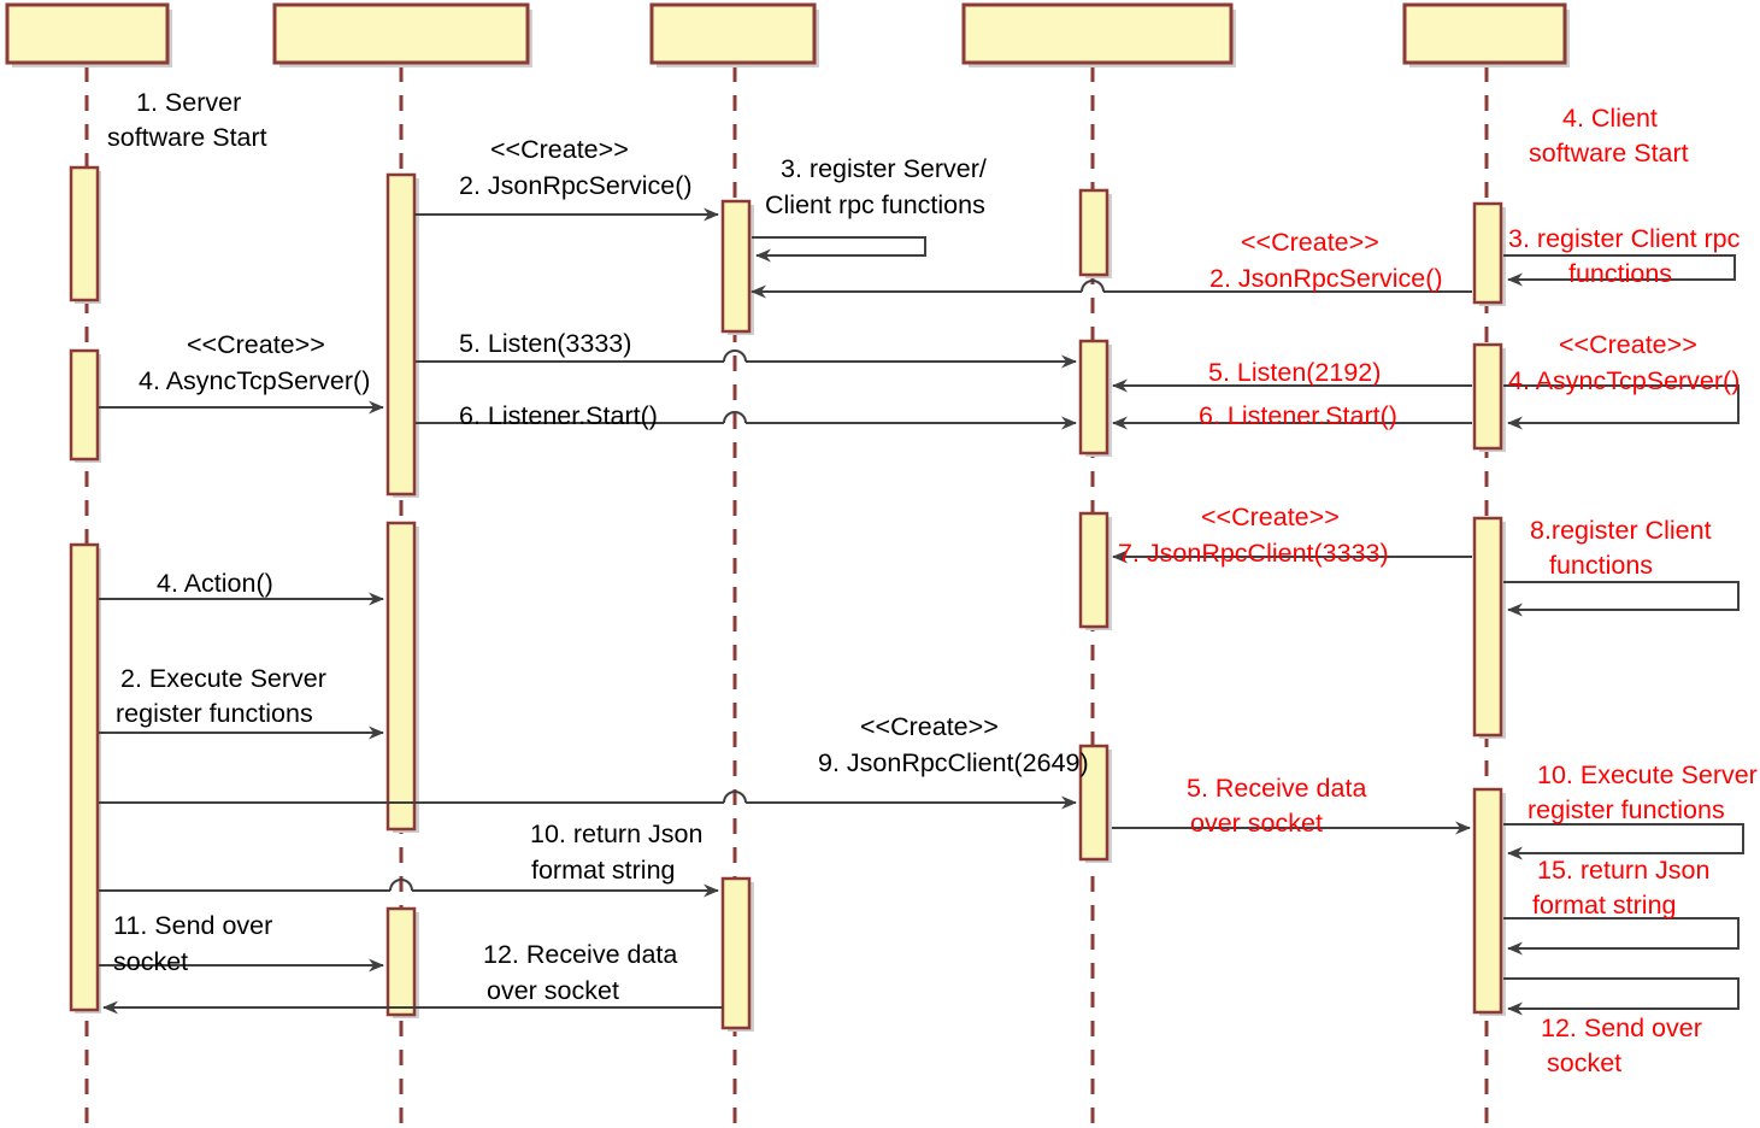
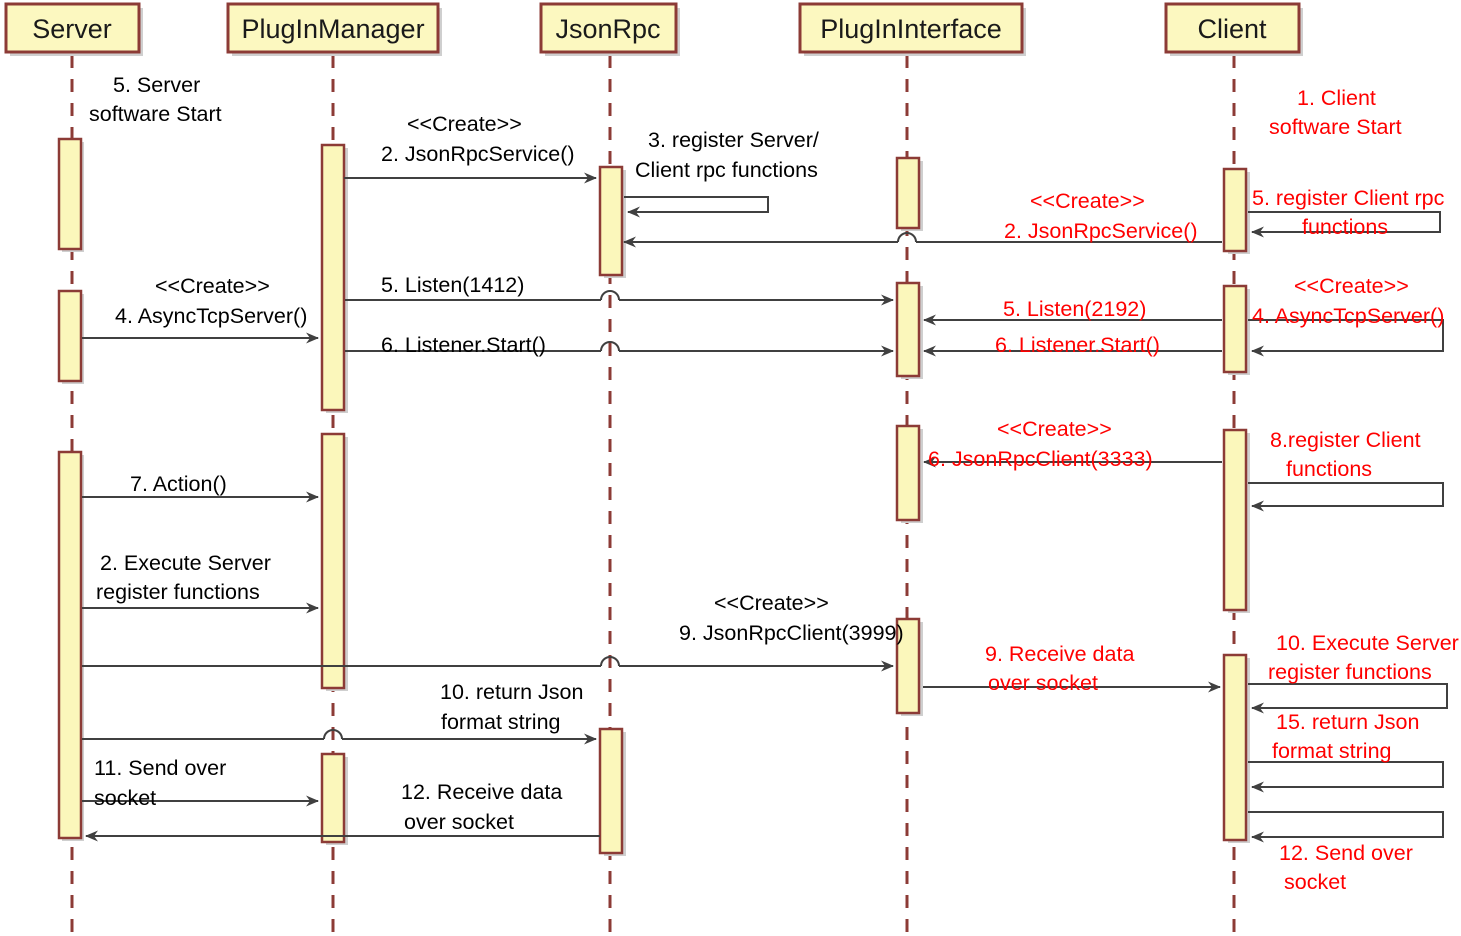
+ Server
+ PlugInManager
+ JsonRpc
+ PlugInInterface
+ Client
- 1. Server
+ 5. Server
  software Start
  <<Create>>
  2. JsonRpcService()
  3. register Server/
  Client rpc functions
  <<Create>>
  4. AsyncTcpServer()
- 5. Listen(3333)
+ 5. Listen(1412)
  6. Listener.Start()
- 4. Action()
+ 7. Action()
  2. Execute Server
  register functions
  <<Create>>
- 9. JsonRpcClient(2649)
+ 9. JsonRpcClient(3999)
  10. return Json
  format string
  11. Send over
  socket
  12. Receive data
  over socket
- 4. Client
+ 1. Client
  software Start
  <<Create>>
  2. JsonRpcService()
- 3. register Client rpc
+ 5. register Client rpc
  functions
  <<Create>>
  4. AsyncTcpServer()
  5. Listen(2192)
  6. Listener.Start()
  <<Create>>
- 7. JsonRpcClient(3333)
+ 6. JsonRpcClient(3333)
  8.register Client
  functions
- 5. Receive data
+ 9. Receive data
  over socket
  10. Execute Server
  register functions
  15. return Json
  format string
  12. Send over
  socket
